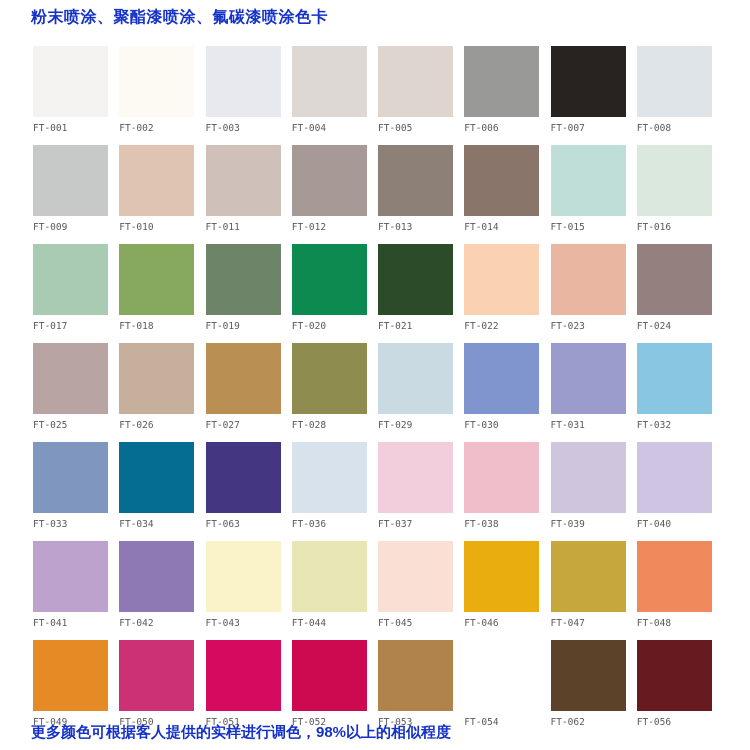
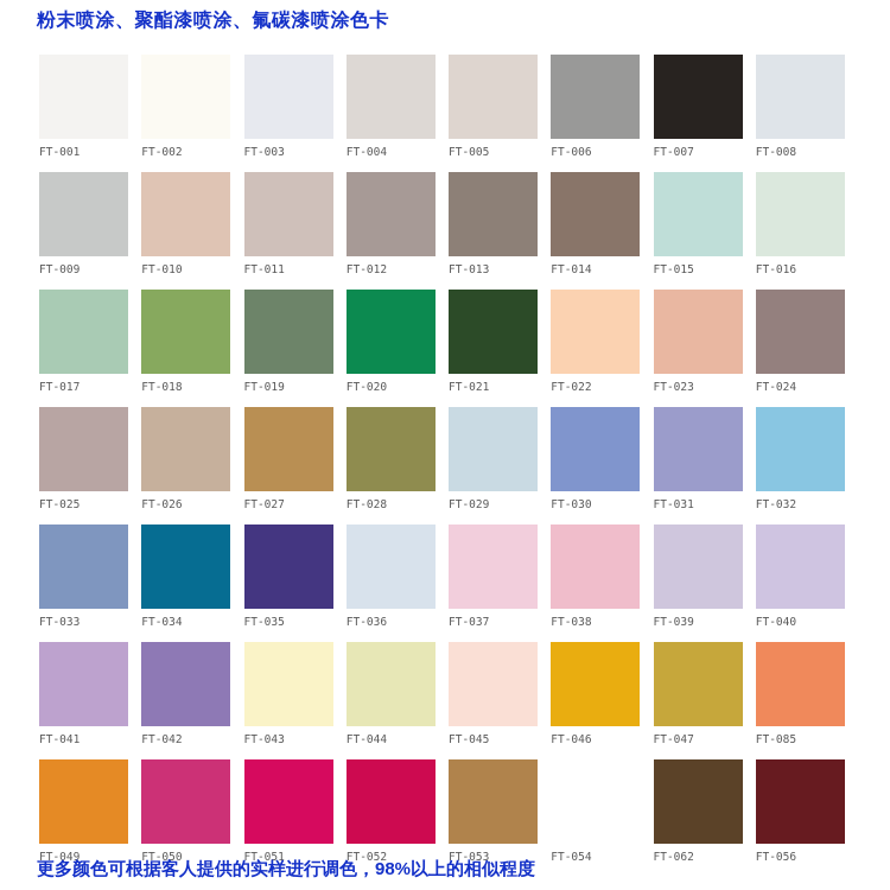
  粉末喷涂、聚酯漆喷涂、氟碳漆喷涂色卡
  FT-001
  FT-002
  FT-003
  FT-004
  FT-005
  FT-006
  FT-007
  FT-008
  FT-009
  FT-010
  FT-011
  FT-012
  FT-013
  FT-014
  FT-015
  FT-016
  FT-017
  FT-018
  FT-019
  FT-020
  FT-021
  FT-022
  FT-023
  FT-024
  FT-025
  FT-026
  FT-027
  FT-028
  FT-029
  FT-030
  FT-031
  FT-032
  FT-033
  FT-034
- FT-063
+ FT-035
  FT-036
  FT-037
  FT-038
  FT-039
  FT-040
  FT-041
  FT-042
  FT-043
  FT-044
  FT-045
  FT-046
  FT-047
- FT-048
+ FT-085
  FT-049
  FT-050
  FT-051
  FT-052
  FT-053
  FT-054
  FT-062
  FT-056
  更多颜色可根据客人提供的实样进行调色，98%以上的相似程度
